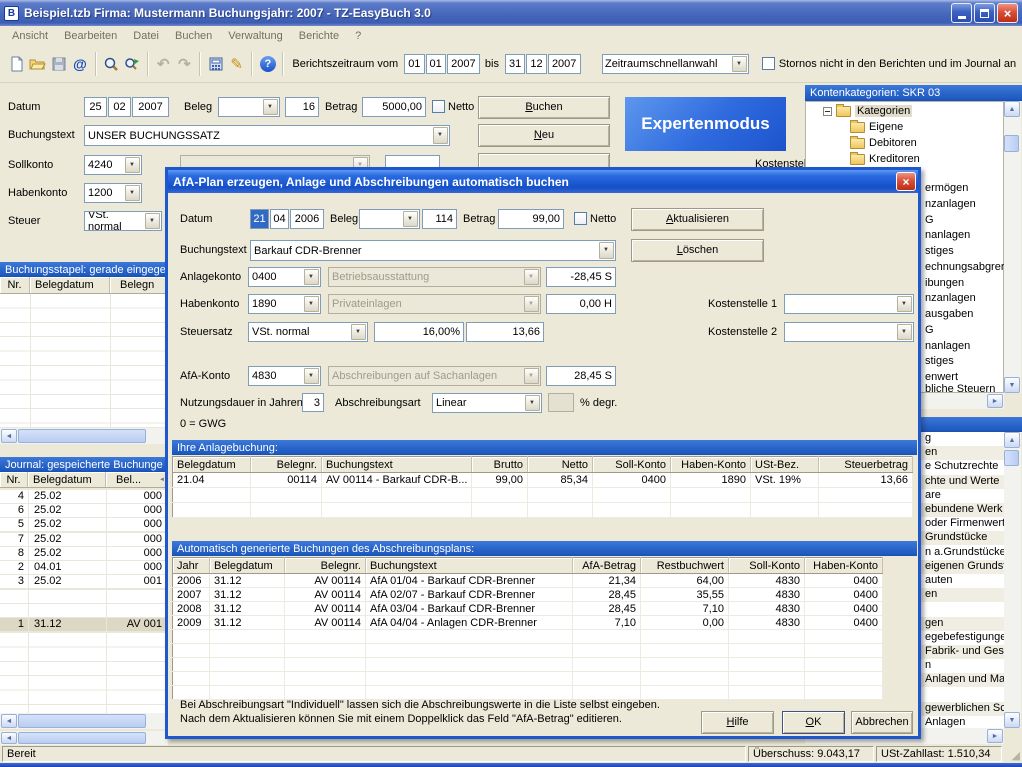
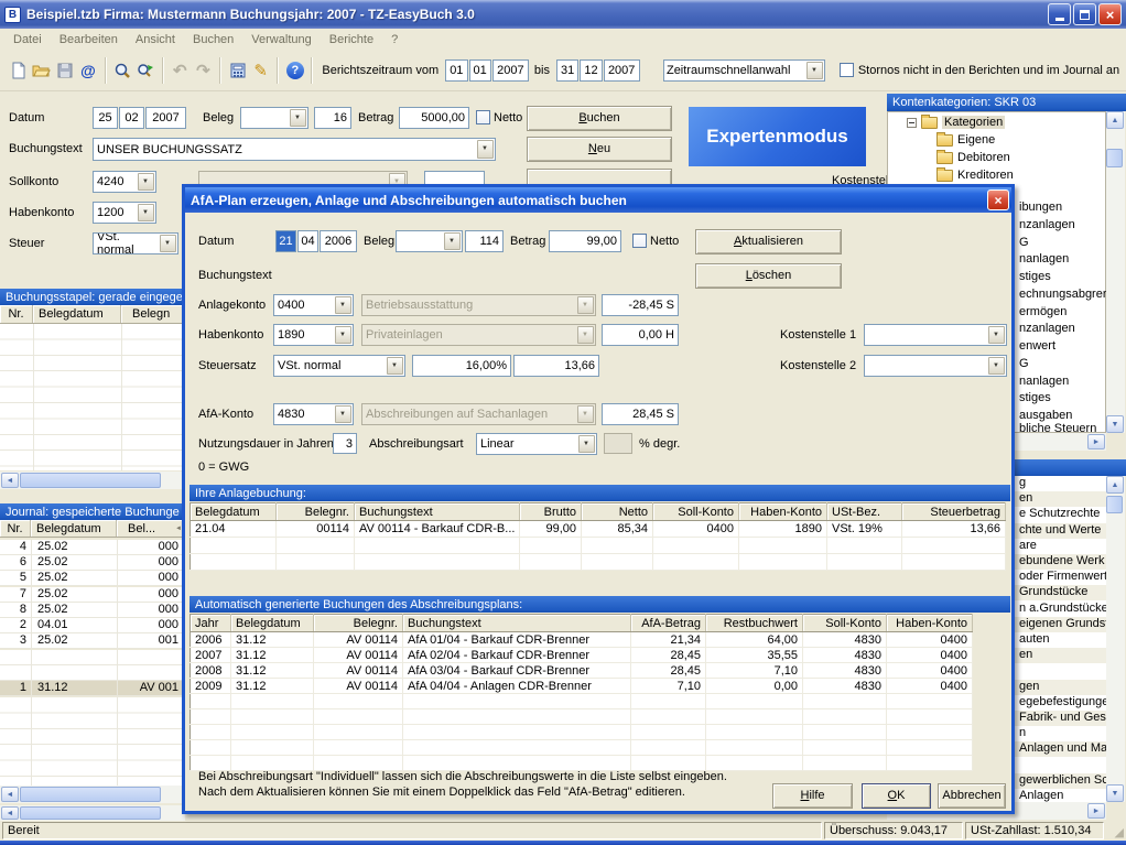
  Beispiel.tzb Firma: Mustermann Buchungsjahr: 2007 - TZ-EasyBuch 3.0
  ×
- Ansicht
+ Datei
  Bearbeiten
- Datei
+ Ansicht
  Buchen
  Verwaltung
  Berichte
  ?
  @
  ↶
  ↷
  ✎
  ?
  Berichtszeitraum vom
  01
  01
  2007
  bis
  31
  12
  2007
  Zeitraumschnellanwahl
  Stornos nicht in den Berichten und im Journal an
  Datum
  25
  02
  2007
  Beleg
  16
  Betrag
  5000,00
  Netto
  Buchen
  Neu
  Buchungstext
  UNSER BUCHUNGSSATZ
  Sollkonto
  4240
  Habenkonto
  1200
  Steuer
  VSt. normal
  Expertenmodus
  Buchungsstapel: gerade eingege
  Nr.
  Belegdatum
  Belegn
  Journal: gespeicherte Buchunge
  Nr.
  Belegdatum
  Bel...
  4
  25.02
  000
  6
  25.02
  000
  5
  25.02
  000
  7
  25.02
  000
  8
  25.02
  000
  2
  04.01
  000
  3
  25.02
  001
  1
  31.12
  AV 001
  Kontenkategorien: SKR 03
  Kategorien
  Eigene
  Debitoren
  Kreditoren
- ermögen
+ ibungen
  nzanlagen
  G
  nanlagen
  stiges
  echnungsabgrer
- ibungen
+ ermögen
  nzanlagen
- ausgaben
+ enwert
  G
  nanlagen
  stiges
- enwert
+ ausgaben
  bliche Steuern
  g
  en
  e Schutzrechte
  chte und Werte
  are
  ebundene Werk
  oder Firmenwer
  Grundstücke
  n a.Grundstücke
  eigenen Grunds
  auten
  en
  gen
  egebefestigung
  Fabrik- und Ges
  n
  Anlagen und Ma
  gewerblichen Sc
  Anlagen
  AfA-Plan erzeugen, Anlage und Abschreibungen automatisch buchen
  ×
  Datum
  21
  04
  2006
  Beleg
  114
  Betrag
  99,00
  Netto
  Aktualisieren
  Buchungstext
- Barkauf CDR-Brenner
  Löschen
  Anlagekonto
  0400
  Betriebsausstattung
  -28,45 S
  Habenkonto
  1890
  Privateinlagen
  0,00 H
  Kostenstelle 1
  Steuersatz
  VSt. normal
  16,00%
  13,66
  Kostenstelle 2
  AfA-Konto
  4830
  Abschreibungen auf Sachanlagen
  28,45 S
  Nutzungsdauer in Jahren
  3
  Abschreibungsart
  Linear
  % degr.
  0 = GWG
  Ihre Anlagebuchung:
  Belegdatum	Belegnr.	Buchungstext	Brutto	Netto	Soll-Konto	Haben-Konto	USt-Bez.	Steuerbetrag
  21.04	00114	AV 00114 - Barkauf CDR-B...	99,00	85,34	0400	1890	VSt. 19%	13,66
  Automatisch generierte Buchungen des Abschreibungsplans:
  Jahr	Belegdatum	Belegnr.	Buchungstext	AfA-Betrag	Restbuchwert	Soll-Konto	Haben-Konto
  2006	31.12	AV 00114	AfA 01/04 - Barkauf CDR-Brenner	21,34	64,00	4830	0400
- 2007	31.12	AV 00114	AfA 02/07 - Barkauf CDR-Brenner	28,45	35,55	4830	0400
+ 2007	31.12	AV 00114	AfA 02/04 - Barkauf CDR-Brenner	28,45	35,55	4830	0400
  2008	31.12	AV 00114	AfA 03/04 - Barkauf CDR-Brenner	28,45	7,10	4830	0400
  2009	31.12	AV 00114	AfA 04/04 - Anlagen CDR-Brenner	7,10	0,00	4830	0400
  Bei Abschreibungsart "Individuell" lassen sich die Abschreibungswerte in die Liste selbst eingeben.
  Nach dem Aktualisieren können Sie mit einem Doppelklick das Feld "AfA-Betrag" editieren.
  Hilfe
  OK
  Abbrechen
  Bereit
  Überschuss: 9.043,17
  USt-Zahllast: 1.510,34
  ◢
